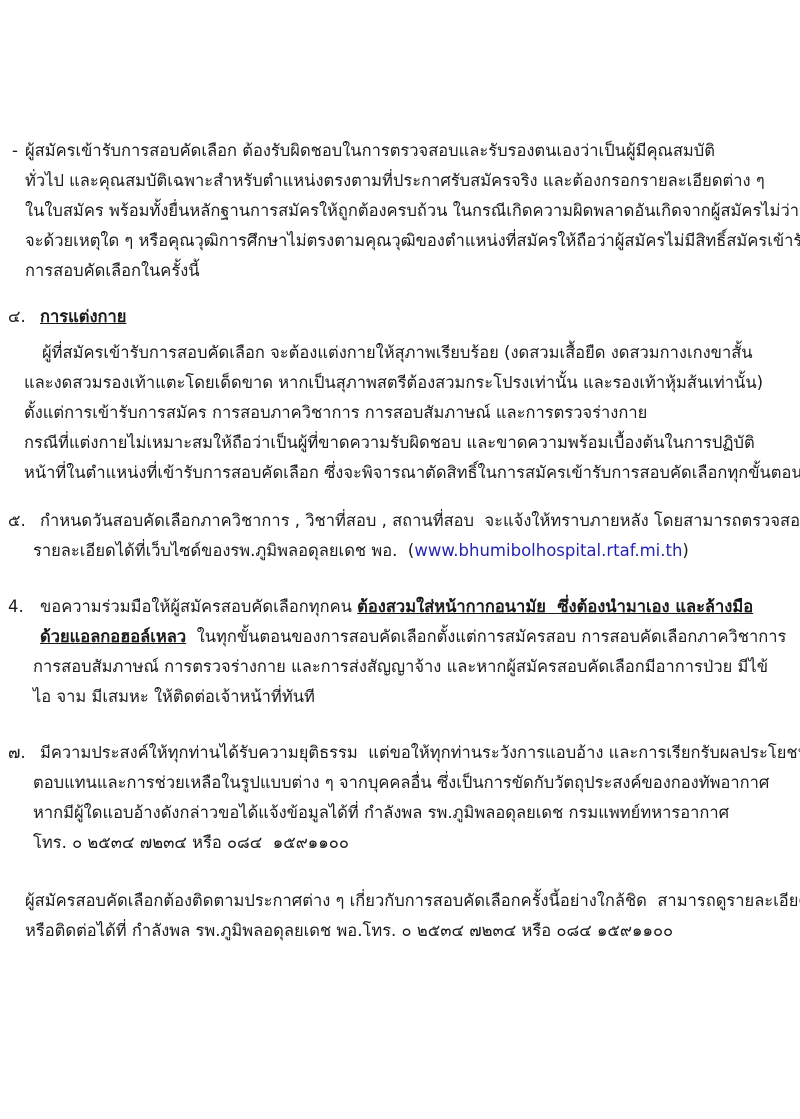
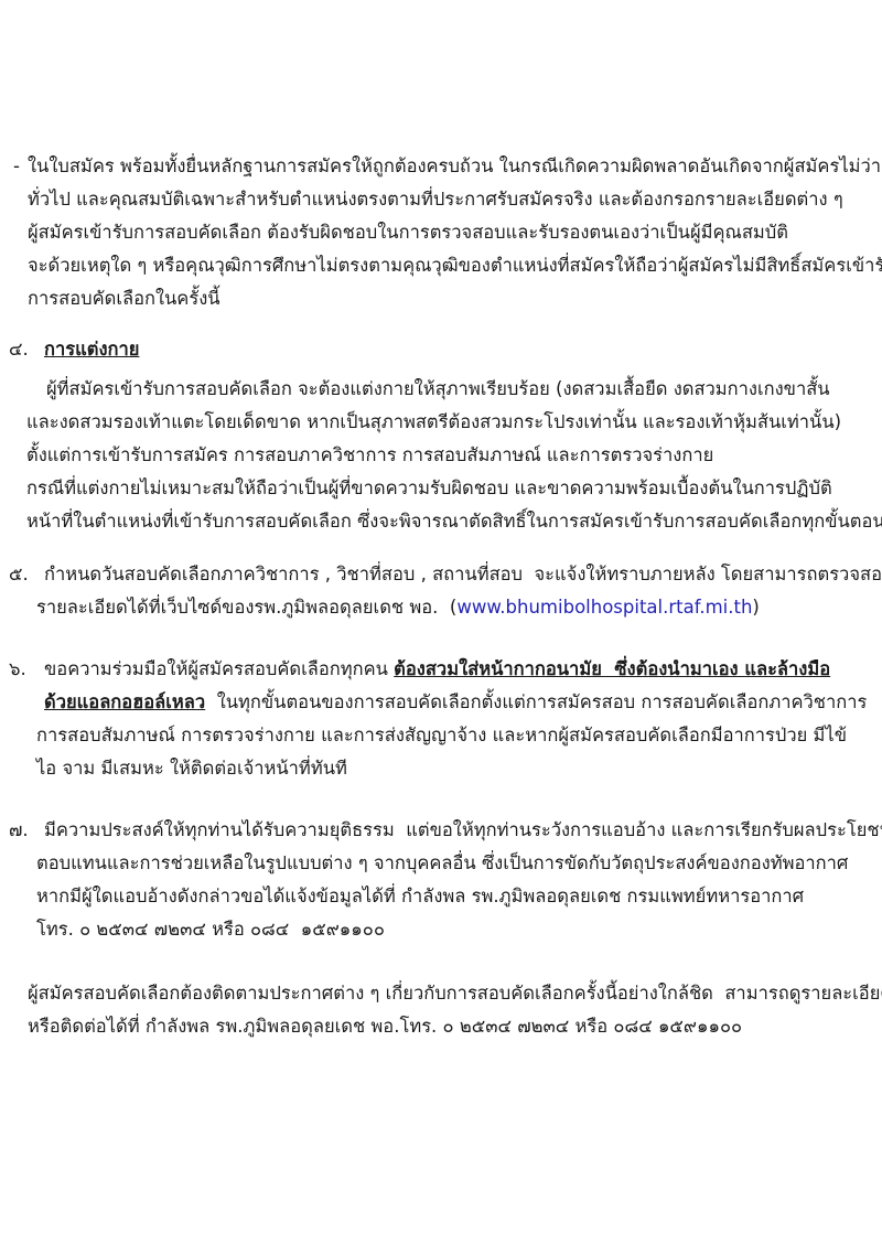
  -
- ผู้สมัครเข้ารับการสอบคัดเลือก ต้องรับผิดชอบในการตรวจสอบและรับรองตนเองว่าเป็นผู้มีคุณสมบัติ
+ ในใบสมัคร พร้อมทั้งยื่นหลักฐานการสมัครให้ถูกต้องครบถ้วน ในกรณีเกิดความผิดพลาดอันเกิดจากผู้สมัครไม่ว่า
  ทั่วไป และคุณสมบัติเฉพาะสำหรับตำแหน่งตรงตามที่ประกาศรับสมัครจริง และต้องกรอกรายละเอียดต่าง ๆ
- ในใบสมัคร พร้อมทั้งยื่นหลักฐานการสมัครให้ถูกต้องครบถ้วน ในกรณีเกิดความผิดพลาดอันเกิดจากผู้สมัครไม่ว่า
+ ผู้สมัครเข้ารับการสอบคัดเลือก ต้องรับผิดชอบในการตรวจสอบและรับรองตนเองว่าเป็นผู้มีคุณสมบัติ
  จะด้วยเหตุใด ๆ หรือคุณวุฒิการศึกษาไม่ตรงตามคุณวุฒิของตำแหน่งที่สมัครให้ถือว่าผู้สมัครไม่มีสิทธิ์สมัครเข้ารั
  การสอบคัดเลือกในครั้งนี้
  ๔.
  การแต่งกาย
  ผู้ที่สมัครเข้ารับการสอบคัดเลือก จะต้องแต่งกายให้สุภาพเรียบร้อย (งดสวมเสื้อยืด งดสวมกางเกงขาสั้น
  และงดสวมรองเท้าแตะโดยเด็ดขาด หากเป็นสุภาพสตรีต้องสวมกระโปรงเท่านั้น และรองเท้าหุ้มส้นเท่านั้น)
  ตั้งแต่การเข้ารับการสมัคร การสอบภาควิชาการ การสอบสัมภาษณ์ และการตรวจร่างกาย
  กรณีที่แต่งกายไม่เหมาะสมให้ถือว่าเป็นผู้ที่ขาดความรับผิดชอบ และขาดความพร้อมเบื้องต้นในการปฏิบัติ
  หน้าที่ในตำแหน่งที่เข้ารับการสอบคัดเลือก ซึ่งจะพิจารณาตัดสิทธิ์ในการสมัครเข้ารับการสอบคัดเลือกทุกขั้นตอน
  ๕.
  กำหนดวันสอบคัดเลือกภาควิชาการ , วิชาที่สอบ , สถานที่สอบ จะแจ้งให้ทราบภายหลัง โดยสามารถตรวจสอ
  รายละเอียดได้ที่เว็บไซด์ของรพ.ภูมิพลอดุลยเดช พอ. (www.bhumibolhospital.rtaf.mi.th)
- 4.
+ ๖.
  ขอความร่วมมือให้ผู้สมัครสอบคัดเลือกทุกคน ต้องสวมใส่หน้ากากอนามัย ซึ่งต้องนำมาเอง และล้างมือ
  ด้วยแอลกอฮอล์เหลว ในทุกขั้นตอนของการสอบคัดเลือกตั้งแต่การสมัครสอบ การสอบคัดเลือกภาควิชาการ
  การสอบสัมภาษณ์ การตรวจร่างกาย และการส่งสัญญาจ้าง และหากผู้สมัครสอบคัดเลือกมีอาการป่วย มีไข้
  ไอ จาม มีเสมหะ ให้ติดต่อเจ้าหน้าที่ทันที
  ๗.
  มีความประสงค์ให้ทุกท่านได้รับความยุติธรรม แต่ขอให้ทุกท่านระวังการแอบอ้าง และการเรียกรับผลประโยช
  ตอบแทนและการช่วยเหลือในรูปแบบต่าง ๆ จากบุคคลอื่น ซึ่งเป็นการขัดกับวัตถุประสงค์ของกองทัพอากาศ
  หากมีผู้ใดแอบอ้างดังกล่าวขอได้แจ้งข้อมูลได้ที่ กำลังพล รพ.ภูมิพลอดุลยเดช กรมแพทย์ทหารอากาศ
  โทร. ๐ ๒๕๓๔ ๗๒๓๔ หรือ ๐๘๔ ๑๕๙๑๑๐๐
  ผู้สมัครสอบคัดเลือกต้องติดตามประกาศต่าง ๆ เกี่ยวกับการสอบคัดเลือกครั้งนี้อย่างใกล้ชิด สามารถดูรายละเอีย
  หรือติดต่อได้ที่ กำลังพล รพ.ภูมิพลอดุลยเดช พอ.โทร. ๐ ๒๕๓๔ ๗๒๓๔ หรือ ๐๘๔ ๑๕๙๑๑๐๐
